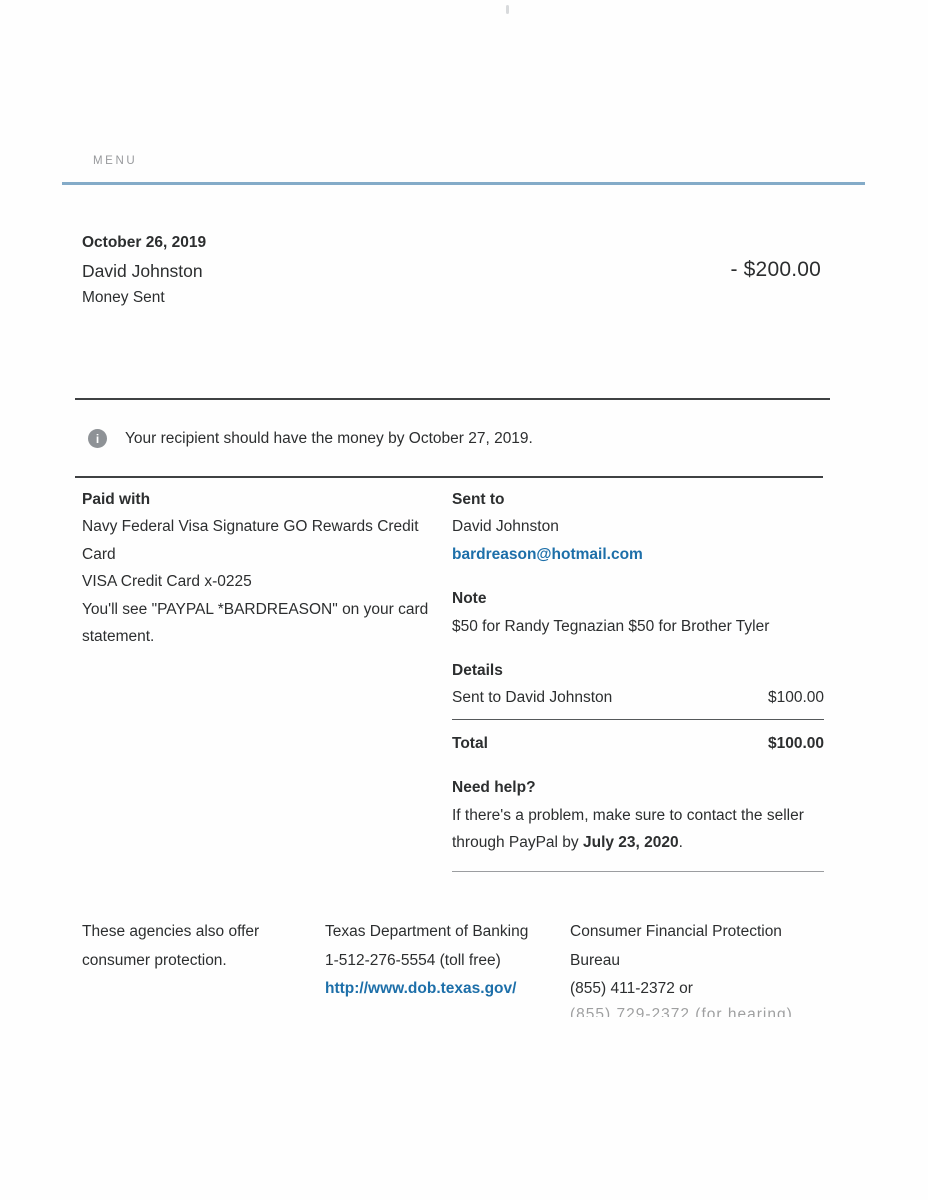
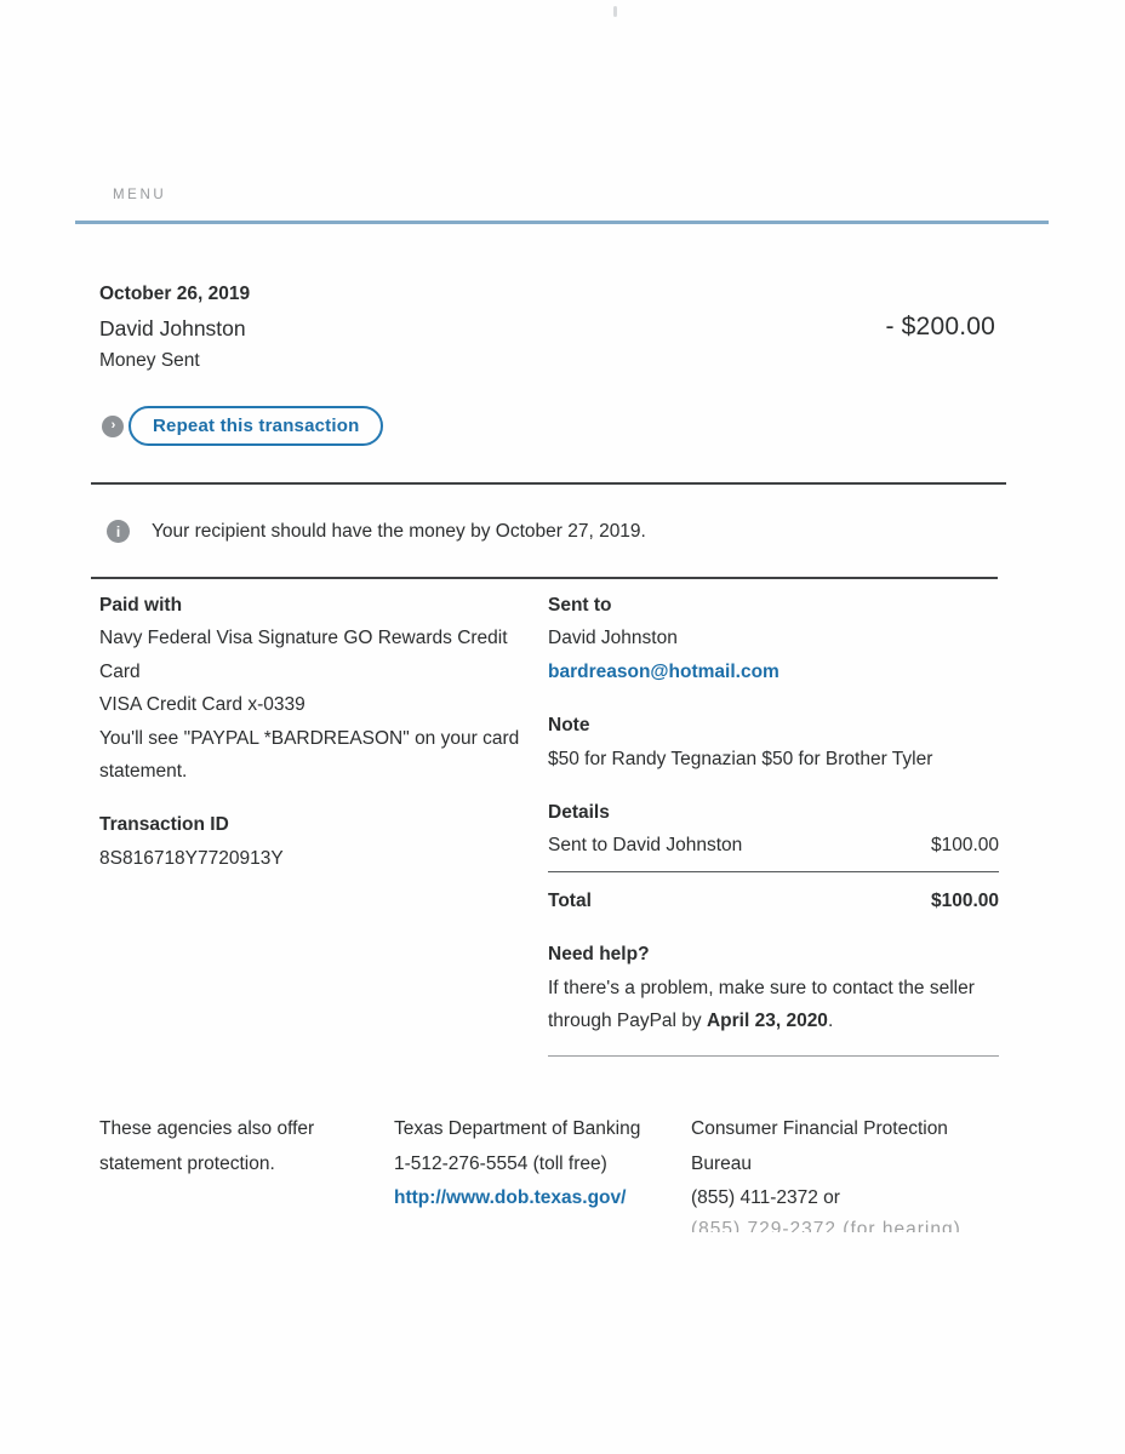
  MENU
  October 26, 2019
  David Johnston
  - $200.00
  Money Sent
+ ›
+ Repeat this transaction
  i
  Your recipient should have the money by October 27, 2019.
  Paid with
  Navy Federal Visa Signature GO Rewards Credit Card
- VISA Credit Card x-0225
+ VISA Credit Card x-0339
  You'll see "PAYPAL *BARDREASON" on your card statement.
+ Transaction ID
+ 8S816718Y7720913Y
  Sent to
  David Johnston
  bardreason@hotmail.com
  Note
  $50 for Randy Tegnazian $50 for Brother Tyler
  Details
  Sent to David Johnston
  $100.00
  Total
  $100.00
  Need help?
- If there's a problem, make sure to contact the seller through PayPal by July 23, 2020.
+ If there's a problem, make sure to contact the seller through PayPal by April 23, 2020.
- These agencies also offer consumer protection.
+ These agencies also offer statement protection.
  Texas Department of Banking
  1-512-276-5554 (toll free)
  http://www.dob.texas.gov/
  Consumer Financial Protection Bureau
  (855) 411-2372 or
  (855) 729-2372 (for hearing)
